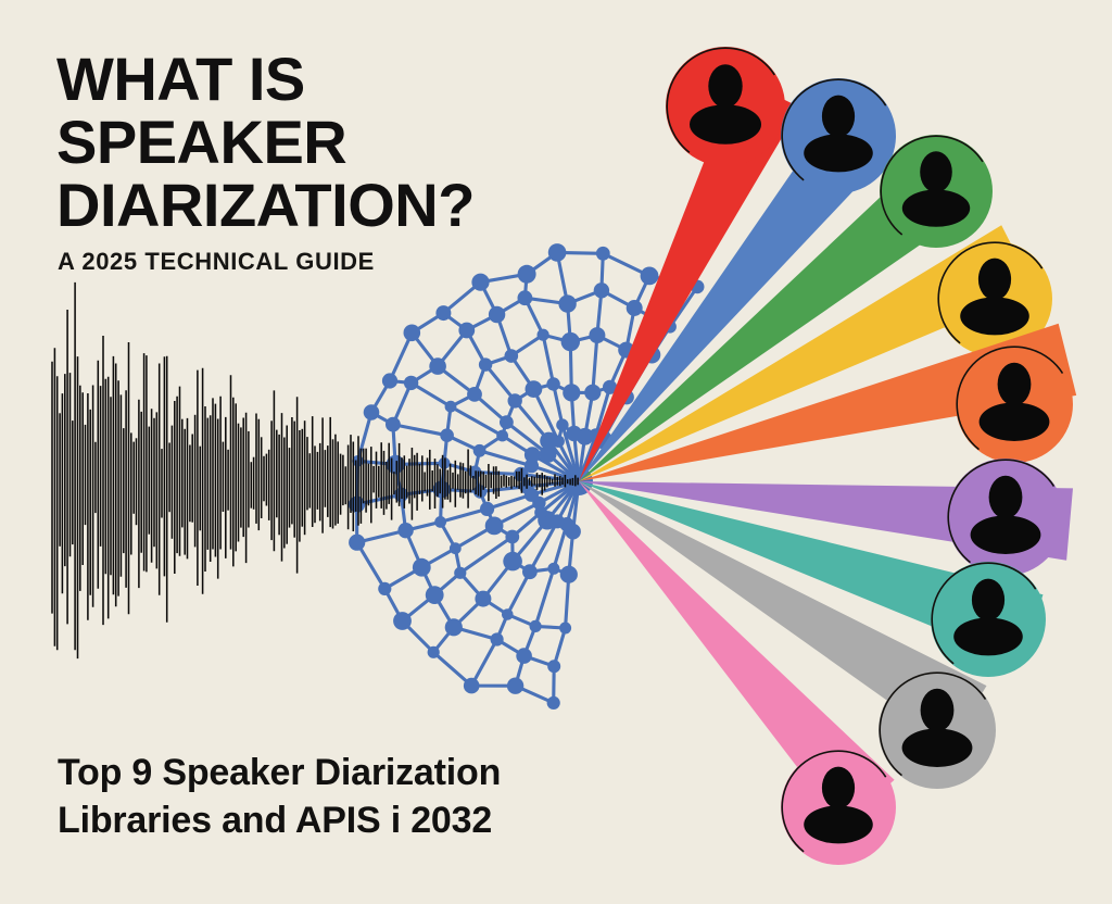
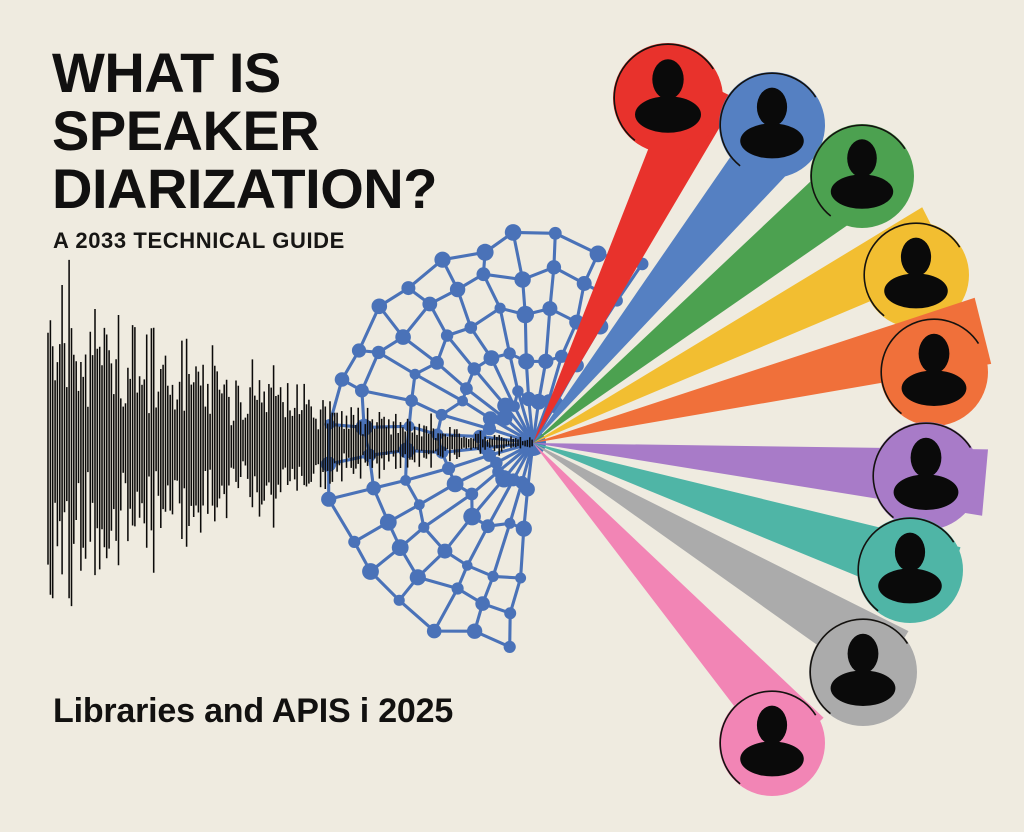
  WHAT IS
  SPEAKER
  DIARIZATION?
- A 2025 TECHNICAL GUIDE
+ A 2033 TECHNICAL GUIDE
- Top 9 Speaker Diarization
- Libraries and APIS i 2032
+ Libraries and APIS i 2025
